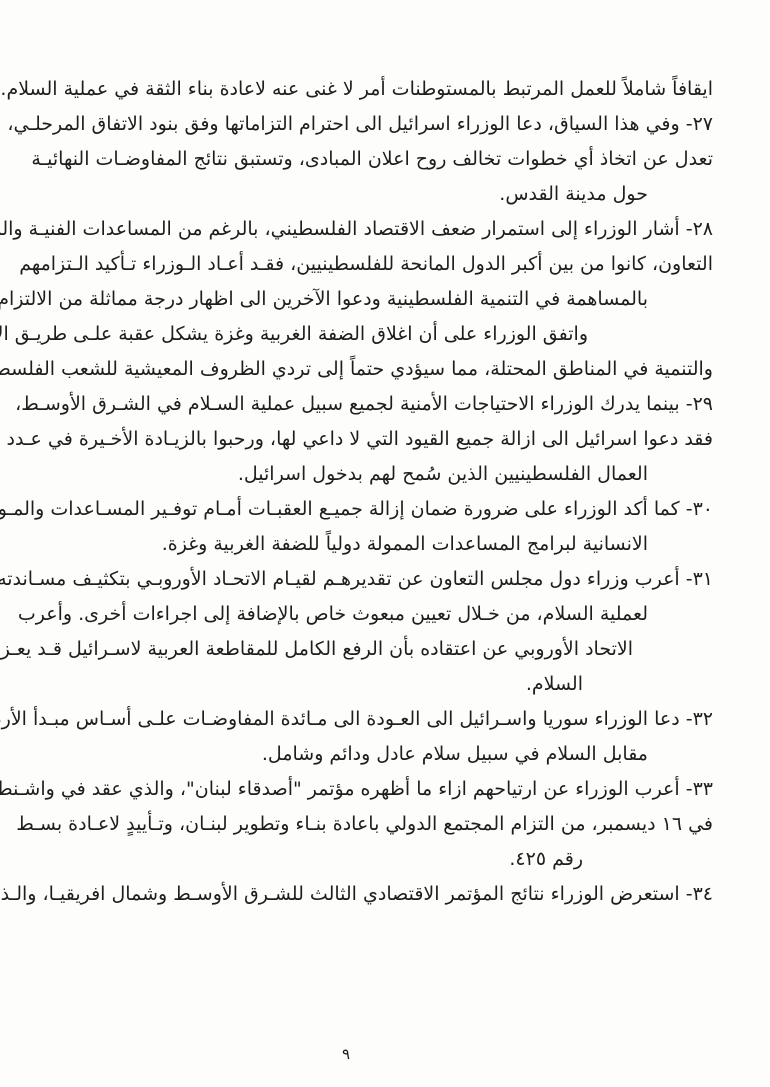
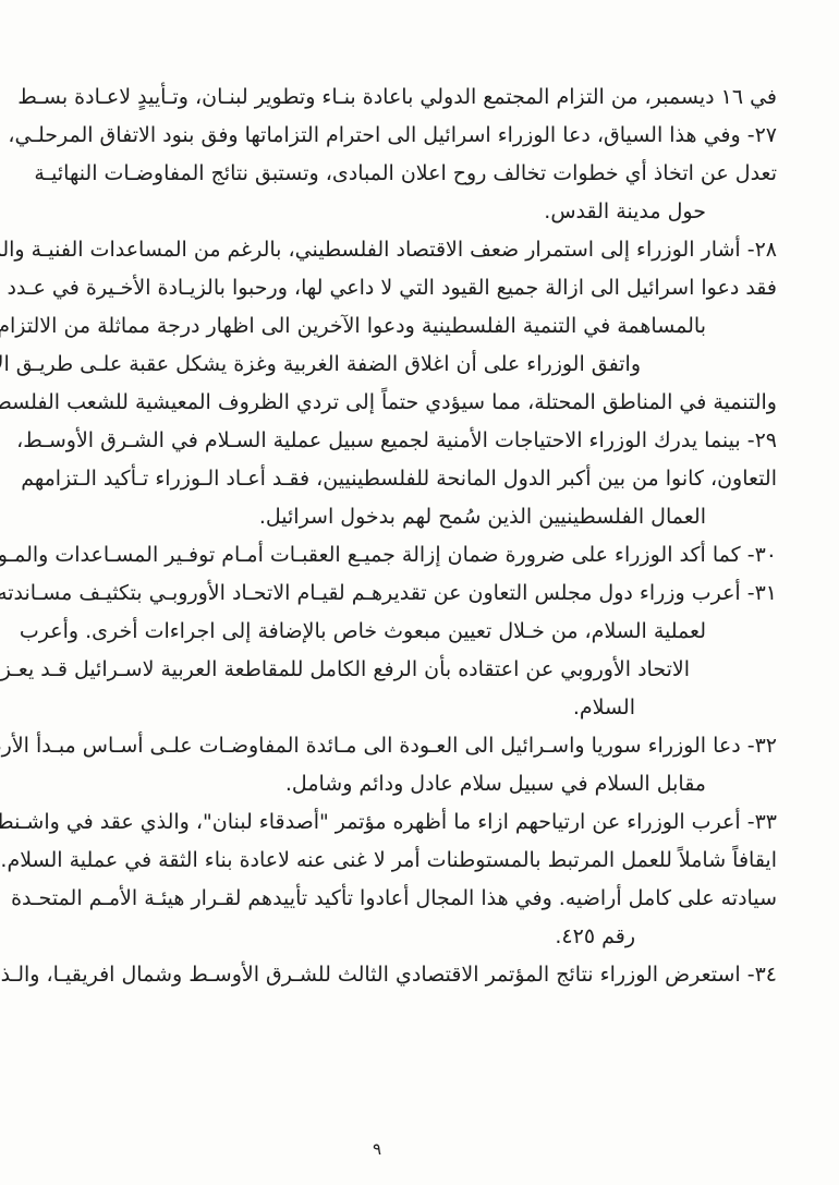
- ايقافاً شاملاً للعمل المرتبط بالمستوطنات أمر لا غنى عنه لاعادة بناء الثقة في عملية السلام.
+ في ١٦ ديسمبر، من التزام المجتمع الدولي باعادة بنـاء وتطوير لبنـان، وتـأييدٍ لاعـادة بسـط
  ٢٧- وفي هذا السياق، دعا الوزراء اسرائيل الى احترام التزاماتها وفق بنود الاتفاق المرحلـي،
  تعدل عن اتخاذ أي خطوات تخالف روح اعلان المبادى، وتستبق نتائج المفاوضـات النهائيـة
  حول مدينة القدس.
  ٢٨- أشار الوزراء إلى استمرار ضعف الاقتصاد الفلسطيني، بالرغم من المساعدات الفنيـة وال
- التعاون، كانوا من بين أكبر الدول المانحة للفلسطينيين، فقـد أعـاد الـوزراء تـأكيد الـتزامهم
+ فقد دعوا اسرائيل الى ازالة جميع القيود التي لا داعي لها، ورحبوا بالزيـادة الأخـيرة في عـدد
  بالمساهمة في التنمية الفلسطينية ودعوا الآخرين الى اظهار درجة مماثلة من الالتزام
  واتفق الوزراء على أن اغلاق الضفة الغربية وغزة يشكل عقبة علـى طريـق ال
  والتنمية في المناطق المحتلة، مما سيؤدي حتماً إلى تردي الظروف المعيشية للشعب الفلسط
  ٢٩- بينما يدرك الوزراء الاحتياجات الأمنية لجميع سبيل عملية السـلام في الشـرق الأوسـط،
- فقد دعوا اسرائيل الى ازالة جميع القيود التي لا داعي لها، ورحبوا بالزيـادة الأخـيرة في عـدد
+ التعاون، كانوا من بين أكبر الدول المانحة للفلسطينيين، فقـد أعـاد الـوزراء تـأكيد الـتزامهم
  العمال الفلسطينيين الذين سُمح لهم بدخول اسرائيل.
  ٣٠- كما أكد الوزراء على ضرورة ضمان إزالة جميـع العقبـات أمـام توفـير المسـاعدات والمـو
- الانسانية لبرامج المساعدات الممولة دولياً للضفة الغربية وغزة.
  ٣١- أعرب وزراء دول مجلس التعاون عن تقديرهـم لقيـام الاتحـاد الأوروبـي بتكثيـف مسـاندته
  لعملية السلام، من خـلال تعيين مبعوث خاص بالإضافة إلى اجراءات أخرى. وأعرب
  الاتحاد الأوروبي عن اعتقاده بأن الرفع الكامل للمقاطعة العربية لاسـرائيل قـد يعـز
  السلام.
  ٣٢- دعا الوزراء سوريا واسـرائيل الى العـودة الى مـائدة المفاوضـات علـى أسـاس مبـدأ الأر
  مقابل السلام في سبيل سلام عادل ودائم وشامل.
  ٣٣- أعرب الوزراء عن ارتياحهم ازاء ما أظهره مؤتمر "أصدقاء لبنان"، والذي عقد في واشـنط
- في ١٦ ديسمبر، من التزام المجتمع الدولي باعادة بنـاء وتطوير لبنـان، وتـأييدٍ لاعـادة بسـط
+ ايقافاً شاملاً للعمل المرتبط بالمستوطنات أمر لا غنى عنه لاعادة بناء الثقة في عملية السلام.
+ سيادته على كامل أراضيه. وفي هذا المجال أعادوا تأكيد تأييدهم لقـرار هيئـة الأمـم المتحـدة
  رقم ٤٢٥.
  ٣٤- استعرض الوزراء نتائج المؤتمر الاقتصادي الثالث للشـرق الأوسـط وشمال افريقيـا، والـذ
  ٩
